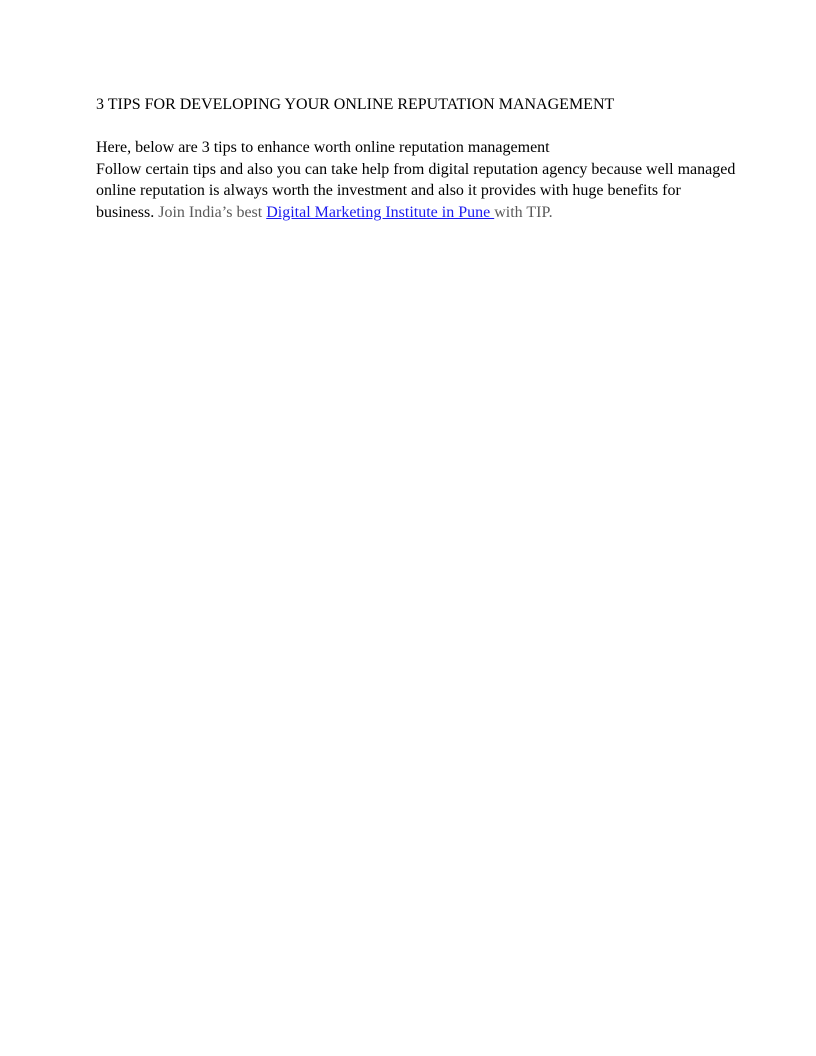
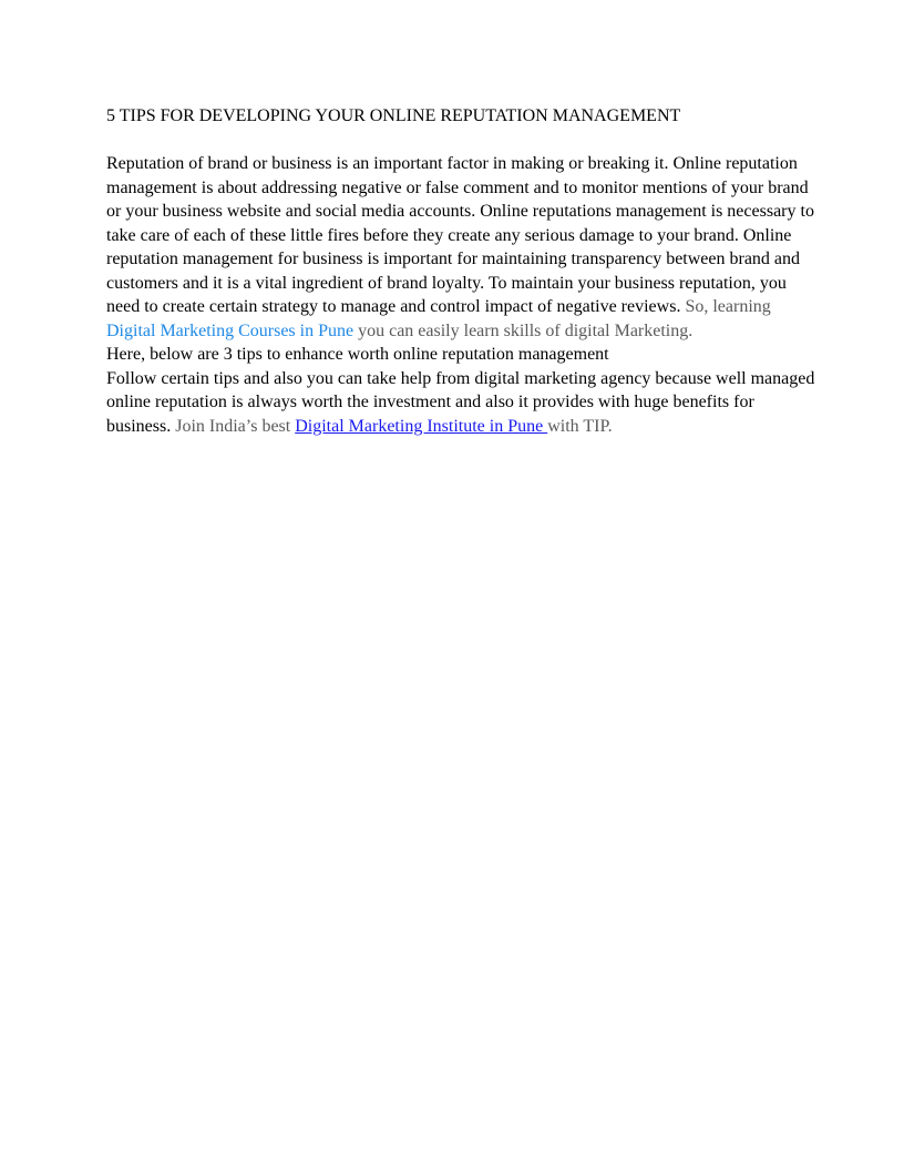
- 3 TIPS FOR DEVELOPING YOUR ONLINE REPUTATION MANAGEMENT
+ 5 TIPS FOR DEVELOPING YOUR ONLINE REPUTATION MANAGEMENT
+ Reputation of brand or business is an important factor in making or breaking it. Online reputation management is about addressing negative or false comment and to monitor mentions of your brand or your business website and social media accounts. Online reputations management is necessary to take care of each of these little fires before they create any serious damage to your brand. Online reputation management for business is important for maintaining transparency between brand and customers and it is a vital ingredient of brand loyalty. To maintain your business reputation, you need to create certain strategy to manage and control impact of negative reviews. So, learning Digital Marketing Courses in Pune you can easily learn skills of digital Marketing.
  Here, below are 3 tips to enhance worth online reputation management
- Follow certain tips and also you can take help from digital reputation agency because well managed online reputation is always worth the investment and also it provides with huge benefits for business. Join India’s best Digital Marketing Institute in Pune with TIP.
+ Follow certain tips and also you can take help from digital marketing agency because well managed online reputation is always worth the investment and also it provides with huge benefits for business. Join India’s best Digital Marketing Institute in Pune with TIP.
